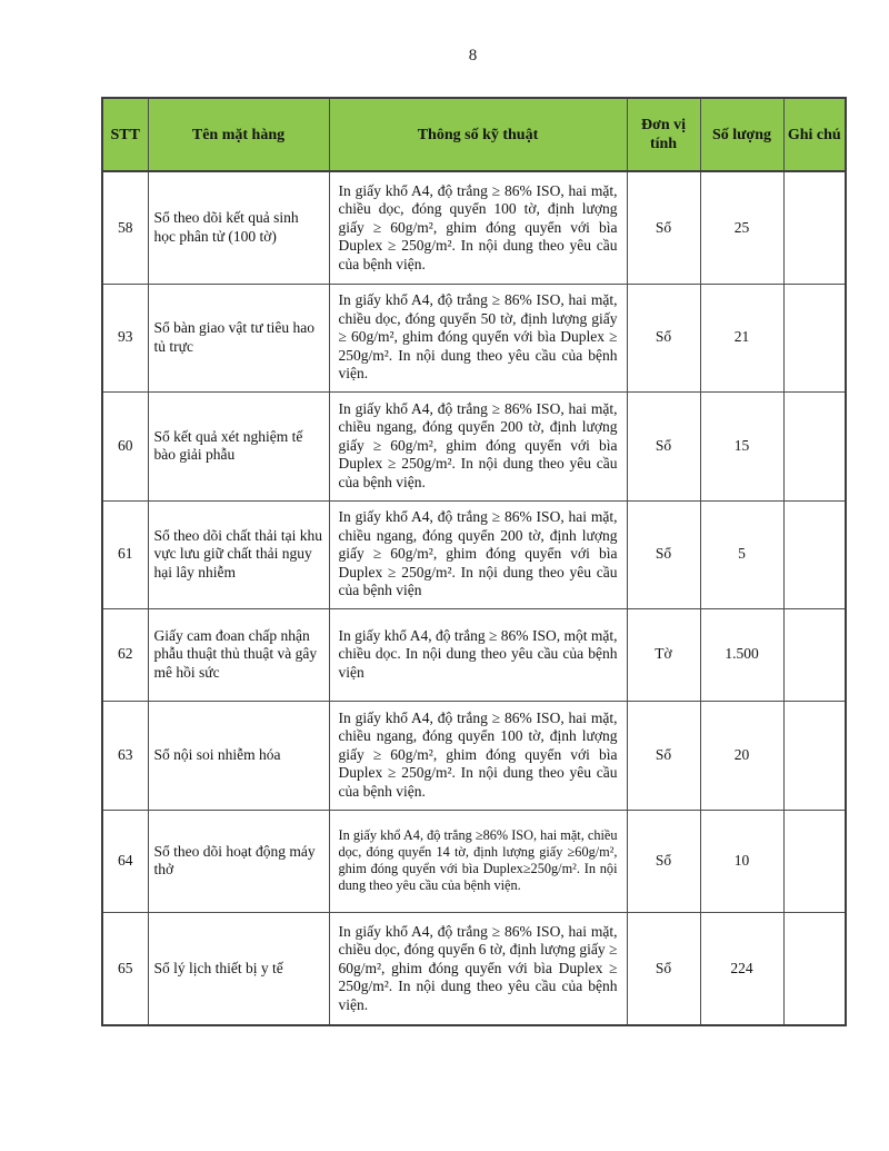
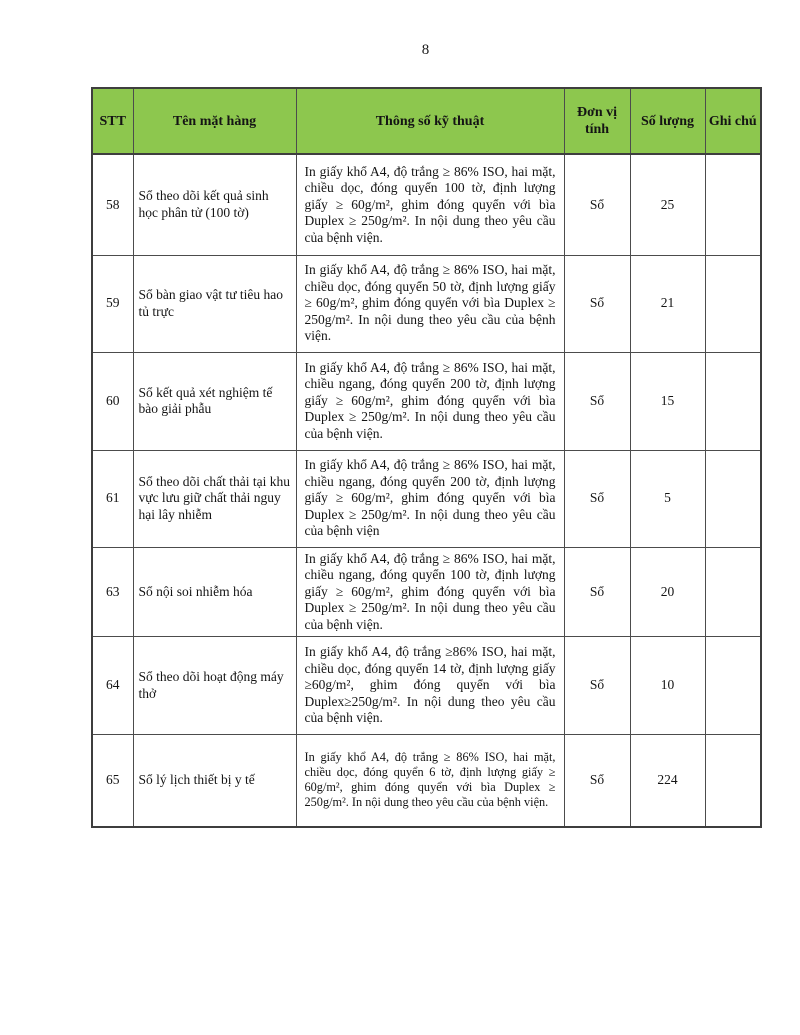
  8
  STT	Tên mặt hàng	Thông số kỹ thuật	Đơn vị tính	Số lượng	Ghi chú
  58	Sổ theo dõi kết quả sinh học phân tử (100 tờ)	In giấy khổ A4, độ trắng ≥ 86% ISO, hai mặt, chiều dọc, đóng quyển 100 tờ, định lượng giấy ≥ 60g/m², ghim đóng quyển với bìa Duplex ≥ 250g/m². In nội dung theo yêu cầu của bệnh viện.	Sổ	25
- 93	Sổ bàn giao vật tư tiêu hao tủ trực	In giấy khổ A4, độ trắng ≥ 86% ISO, hai mặt, chiều dọc, đóng quyển 50 tờ, định lượng giấy ≥ 60g/m², ghim đóng quyển với bìa Duplex ≥ 250g/m². In nội dung theo yêu cầu của bệnh viện.	Sổ	21
+ 59	Sổ bàn giao vật tư tiêu hao tủ trực	In giấy khổ A4, độ trắng ≥ 86% ISO, hai mặt, chiều dọc, đóng quyển 50 tờ, định lượng giấy ≥ 60g/m², ghim đóng quyển với bìa Duplex ≥ 250g/m². In nội dung theo yêu cầu của bệnh viện.	Sổ	21
  60	Sổ kết quả xét nghiệm tế bào giải phẫu	In giấy khổ A4, độ trắng ≥ 86% ISO, hai mặt, chiều ngang, đóng quyển 200 tờ, định lượng giấy ≥ 60g/m², ghim đóng quyển với bìa Duplex ≥ 250g/m². In nội dung theo yêu cầu của bệnh viện.	Sổ	15
  61	Sổ theo dõi chất thải tại khu vực lưu giữ chất thải nguy hại lây nhiễm	In giấy khổ A4, độ trắng ≥ 86% ISO, hai mặt, chiều ngang, đóng quyển 200 tờ, định lượng giấy ≥ 60g/m², ghim đóng quyển với bìa Duplex ≥ 250g/m². In nội dung theo yêu cầu của bệnh viện	Sổ	5
- 62	Giấy cam đoan chấp nhận phẫu thuật thủ thuật và gây mê hồi sức	In giấy khổ A4, độ trắng ≥ 86% ISO, một mặt, chiều dọc. In nội dung theo yêu cầu của bệnh viện	Tờ	1.500
  63	Sổ nội soi nhiễm hóa	In giấy khổ A4, độ trắng ≥ 86% ISO, hai mặt, chiều ngang, đóng quyển 100 tờ, định lượng giấy ≥ 60g/m², ghim đóng quyển với bìa Duplex ≥ 250g/m². In nội dung theo yêu cầu của bệnh viện.	Sổ	20
  64	Sổ theo dõi hoạt động máy thở	In giấy khổ A4, độ trắng ≥86% ISO, hai mặt, chiều dọc, đóng quyển 14 tờ, định lượng giấy ≥60g/m², ghim đóng quyển với bìa Duplex≥250g/m². In nội dung theo yêu cầu của bệnh viện.	Sổ	10
  65	Sổ lý lịch thiết bị y tế	In giấy khổ A4, độ trắng ≥ 86% ISO, hai mặt, chiều dọc, đóng quyển 6 tờ, định lượng giấy ≥ 60g/m², ghim đóng quyển với bìa Duplex ≥ 250g/m². In nội dung theo yêu cầu của bệnh viện.	Sổ	224
